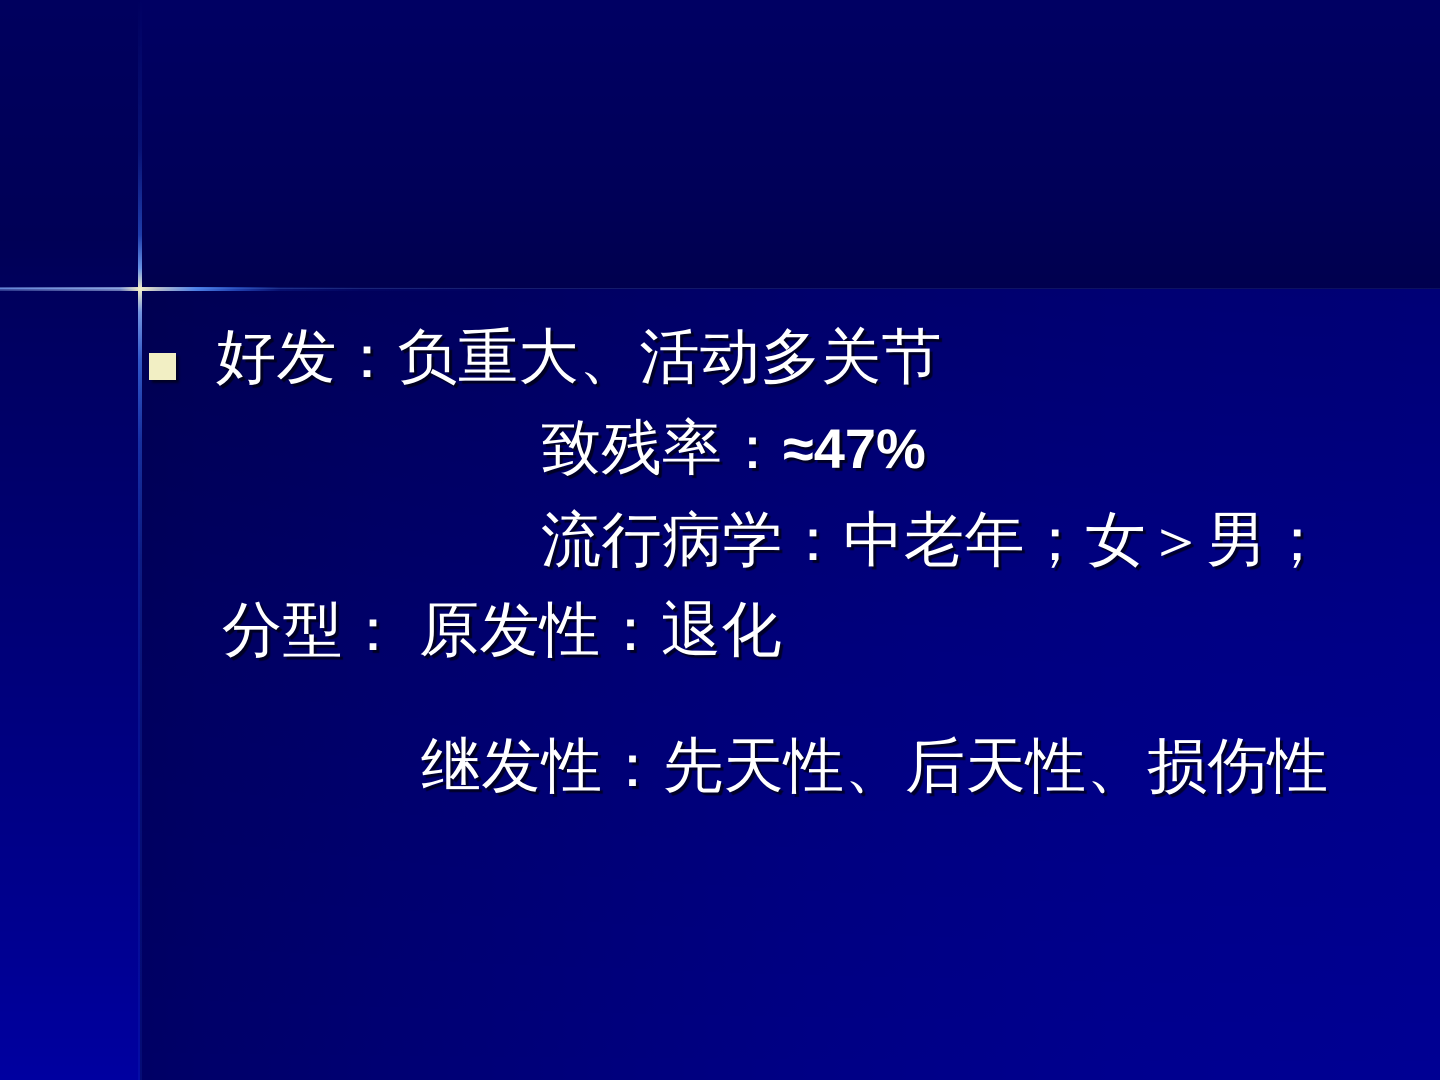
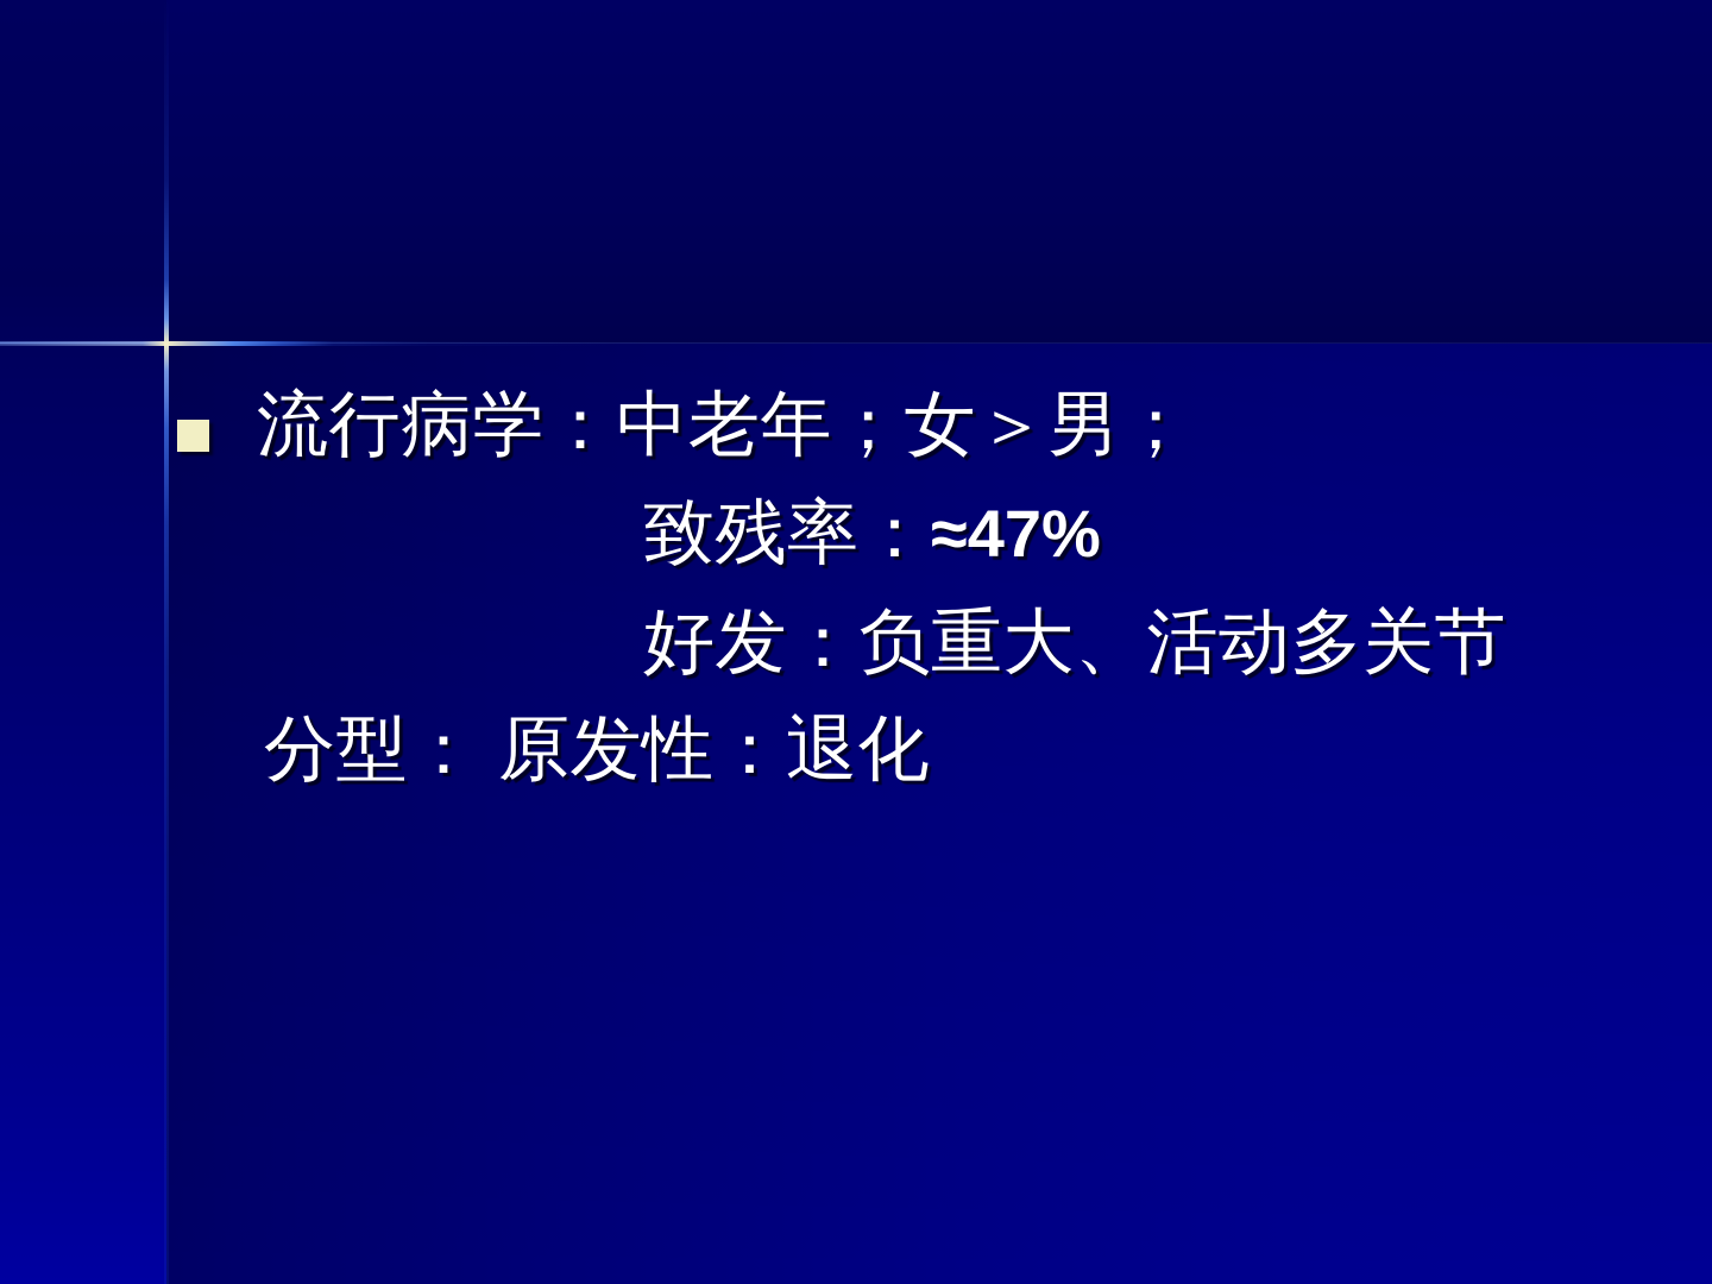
- 好发：负重大、活动多关节
+ 流行病学：中老年；女＞男；
  致残率：≈47%
- 流行病学：中老年；女＞男；
+ 好发：负重大、活动多关节
  分型： 原发性：退化
- 继发性：先天性、后天性、损伤性
